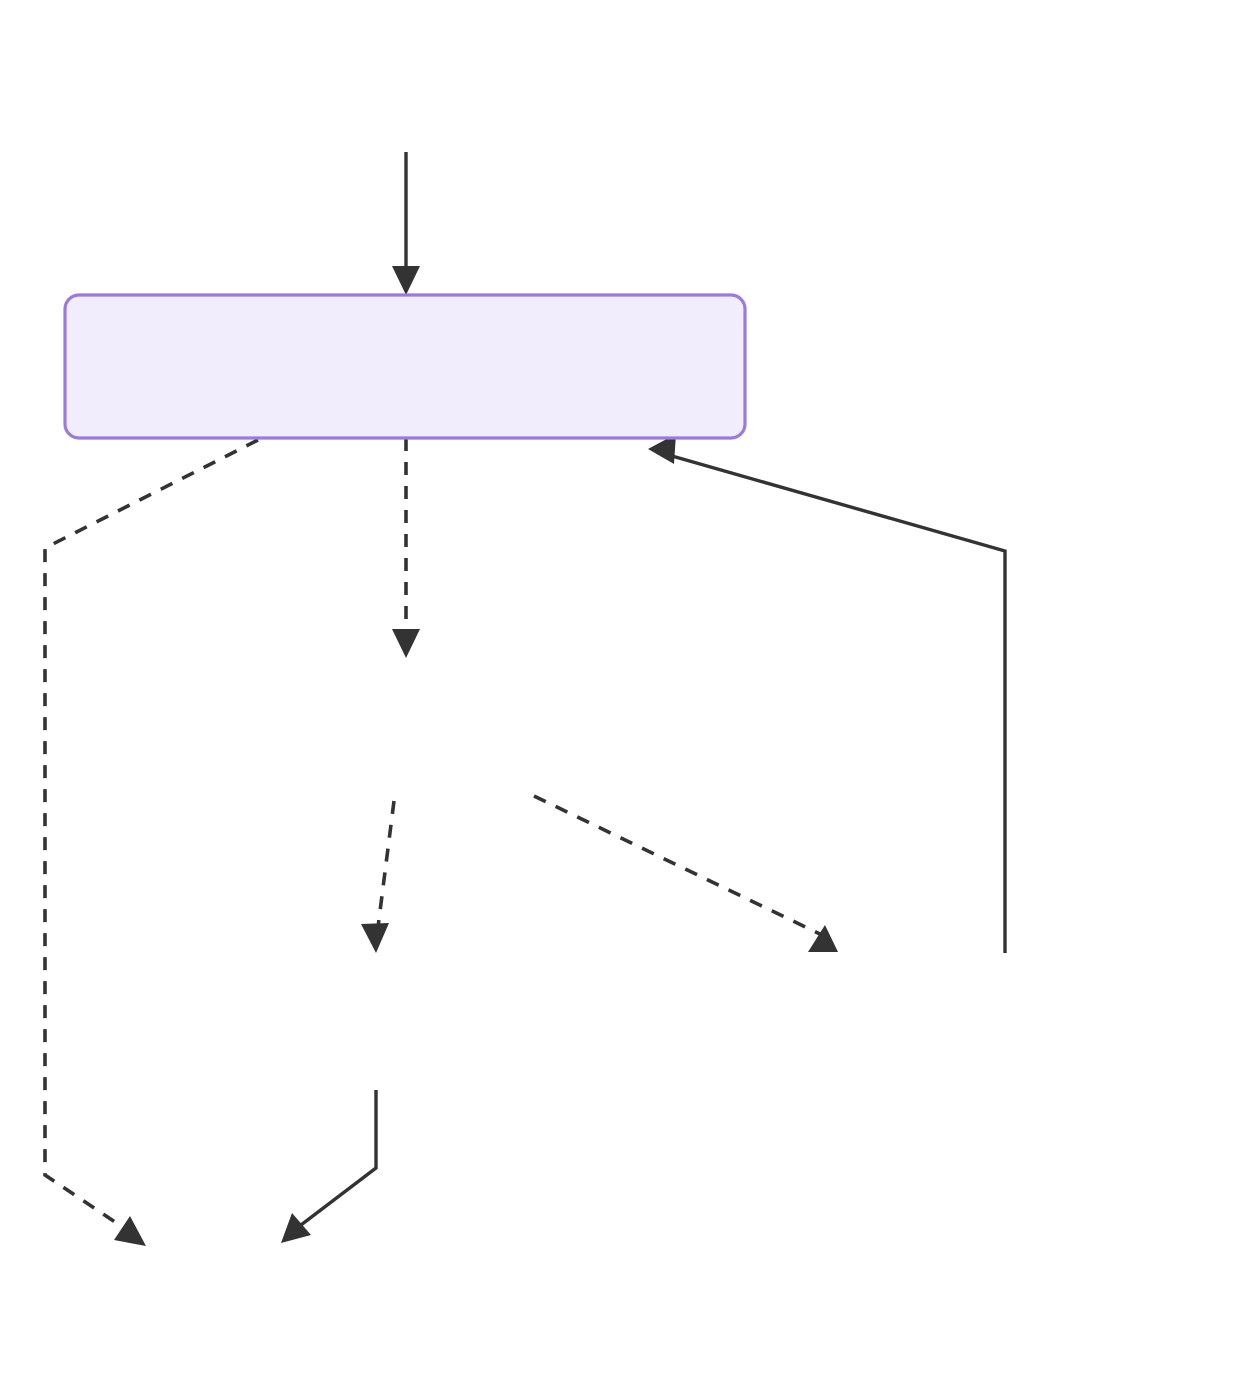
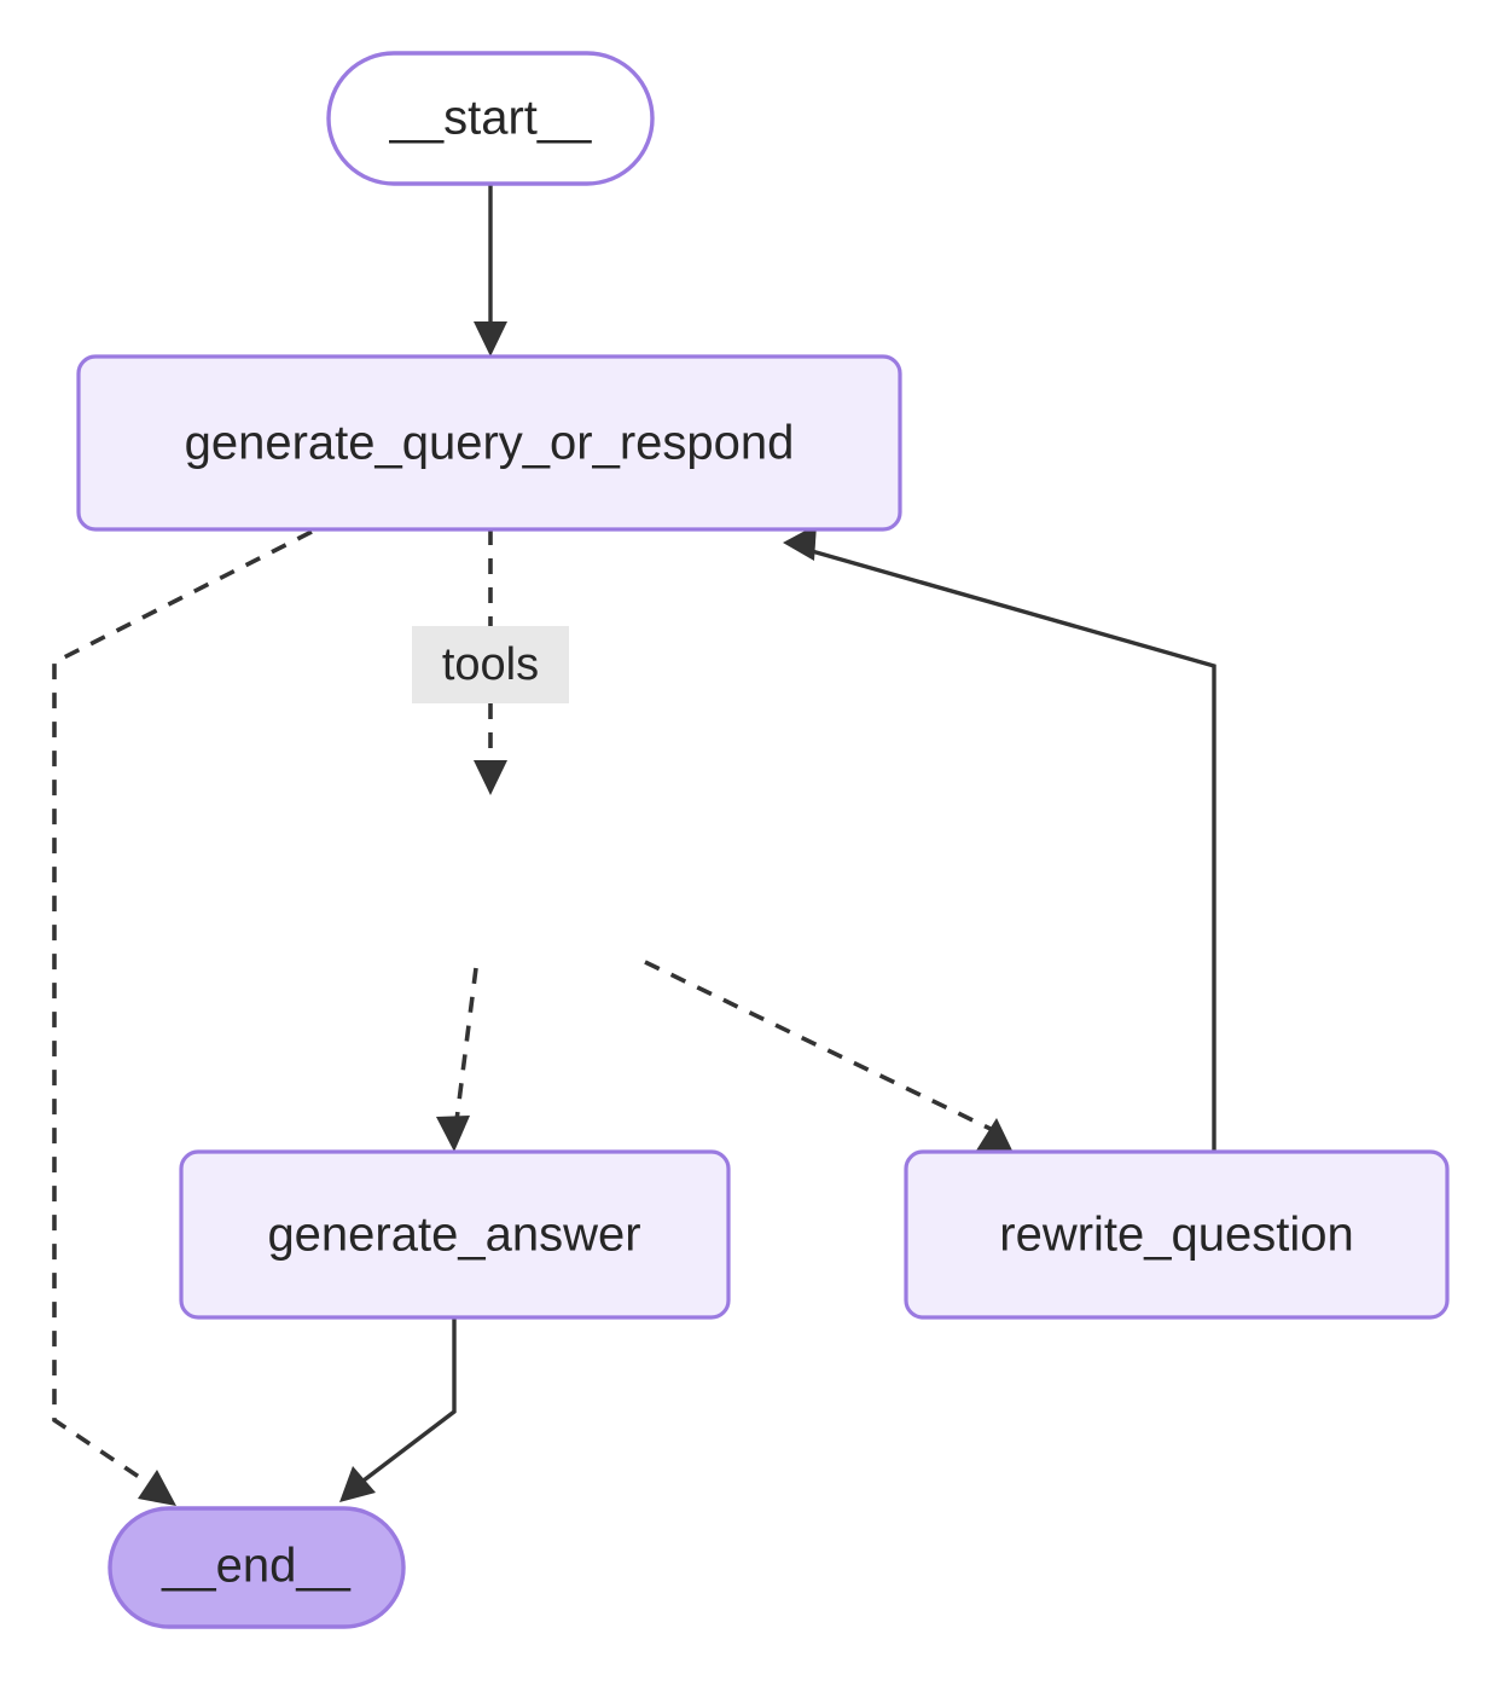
+ tools
+ __start__
+ generate_query_or_respond
+ generate_answer
+ rewrite_question
+ __end__
